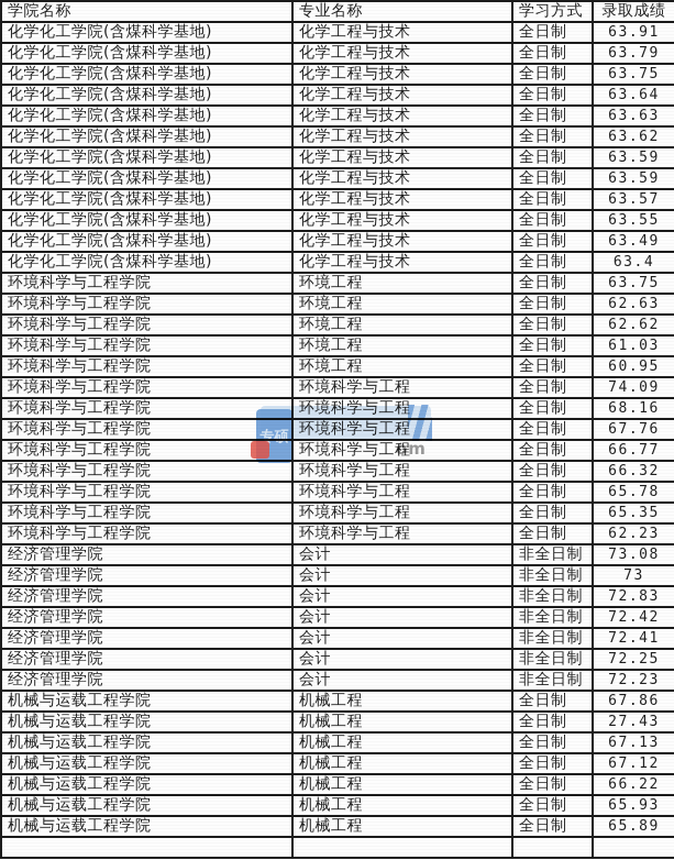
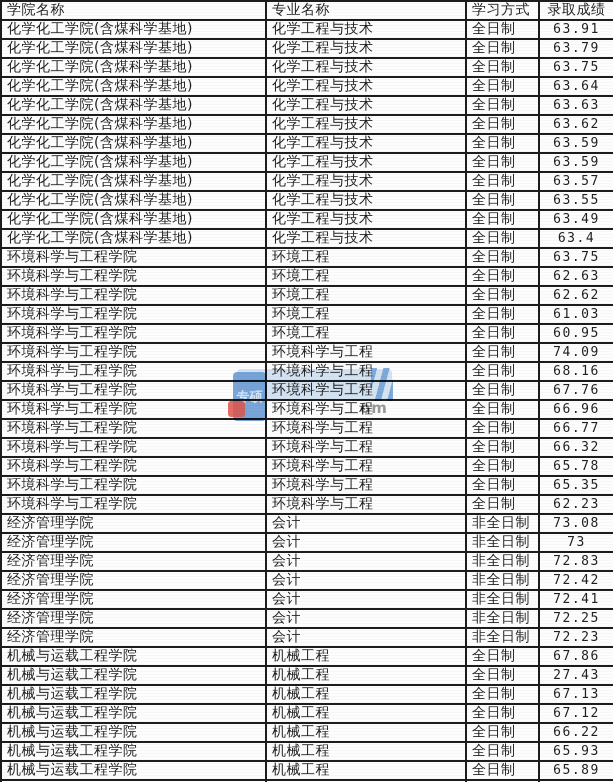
  学院名称	专业名称	学习方式	录取成绩
  化学化工学院(含煤科学基地)	化学工程与技术	全日制	63.91
  化学化工学院(含煤科学基地)	化学工程与技术	全日制	63.79
  化学化工学院(含煤科学基地)	化学工程与技术	全日制	63.75
  化学化工学院(含煤科学基地)	化学工程与技术	全日制	63.64
  化学化工学院(含煤科学基地)	化学工程与技术	全日制	63.63
  化学化工学院(含煤科学基地)	化学工程与技术	全日制	63.62
  化学化工学院(含煤科学基地)	化学工程与技术	全日制	63.59
  化学化工学院(含煤科学基地)	化学工程与技术	全日制	63.59
  化学化工学院(含煤科学基地)	化学工程与技术	全日制	63.57
  化学化工学院(含煤科学基地)	化学工程与技术	全日制	63.55
  化学化工学院(含煤科学基地)	化学工程与技术	全日制	63.49
  化学化工学院(含煤科学基地)	化学工程与技术	全日制	63.4
  环境科学与工程学院	环境工程	全日制	63.75
  环境科学与工程学院	环境工程	全日制	62.63
  环境科学与工程学院	环境工程	全日制	62.62
  环境科学与工程学院	环境工程	全日制	61.03
  环境科学与工程学院	环境工程	全日制	60.95
  环境科学与工程学院	环境科学与工程	全日制	74.09
  环境科学与工程学院	环境科学与工程	全日制	68.16
  环境科学与工程学院	环境科学与工程	全日制	67.76
+ 环境科学与工程学院	环境科学与工程	全日制	66.96
  环境科学与工程学院	环境科学与工程	全日制	66.77
  环境科学与工程学院	环境科学与工程	全日制	66.32
  环境科学与工程学院	环境科学与工程	全日制	65.78
  环境科学与工程学院	环境科学与工程	全日制	65.35
  环境科学与工程学院	环境科学与工程	全日制	62.23
  经济管理学院	会计	非全日制	73.08
  经济管理学院	会计	非全日制	73
  经济管理学院	会计	非全日制	72.83
  经济管理学院	会计	非全日制	72.42
  经济管理学院	会计	非全日制	72.41
  经济管理学院	会计	非全日制	72.25
  经济管理学院	会计	非全日制	72.23
  机械与运载工程学院	机械工程	全日制	67.86
  机械与运载工程学院	机械工程	全日制	27.43
  机械与运载工程学院	机械工程	全日制	67.13
  机械与运载工程学院	机械工程	全日制	67.12
  机械与运载工程学院	机械工程	全日制	66.22
  机械与运载工程学院	机械工程	全日制	65.93
  机械与运载工程学院	机械工程	全日制	65.89
  专硕
  om
